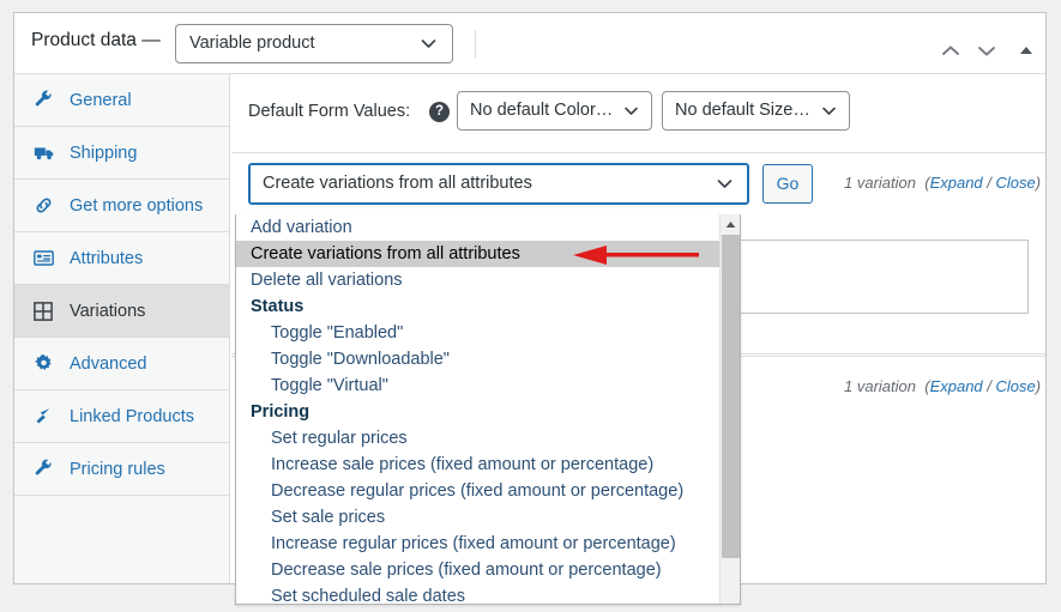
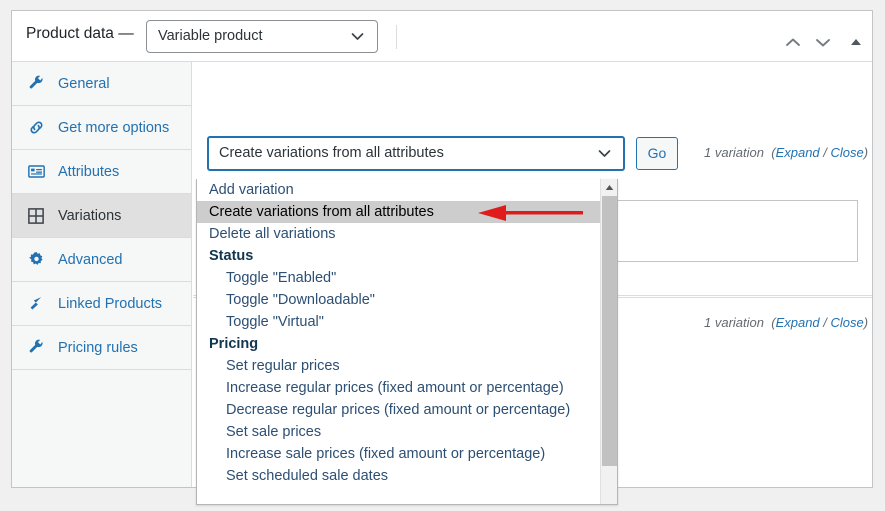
  Product data —
  Variable product
  General
- Shipping
  Get more options
  Attributes
  Variations
  Advanced
  Linked Products
  Pricing rules
- Default Form Values:
- ?
- No default Color…
- No default Size…
  Create variations from all attributes
  Go
  1 variation (Expand / Close)
  1 variation (Expand / Close)
  Add variation
  Create variations from all attributes
  Delete all variations
  Status
  Toggle "Enabled"
  Toggle "Downloadable"
  Toggle "Virtual"
  Pricing
  Set regular prices
- Increase sale prices (fixed amount or percentage)
+ Increase regular prices (fixed amount or percentage)
  Decrease regular prices (fixed amount or percentage)
  Set sale prices
- Increase regular prices (fixed amount or percentage)
+ Increase sale prices (fixed amount or percentage)
- Decrease sale prices (fixed amount or percentage)
  Set scheduled sale dates
